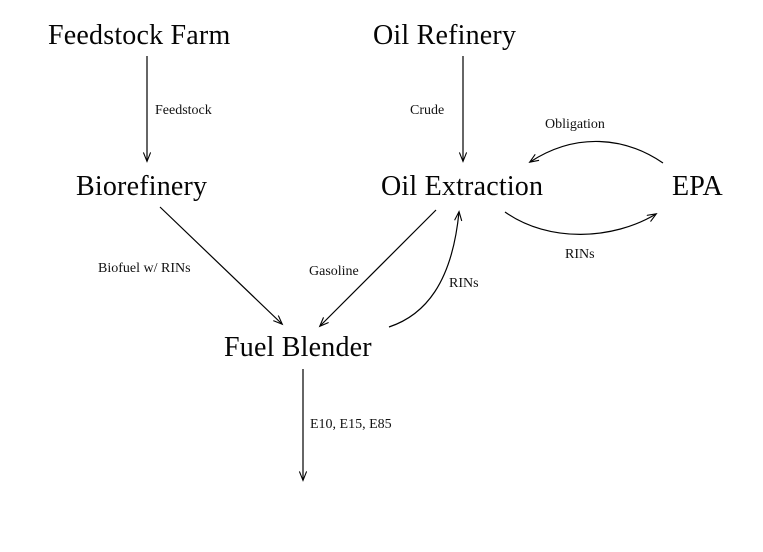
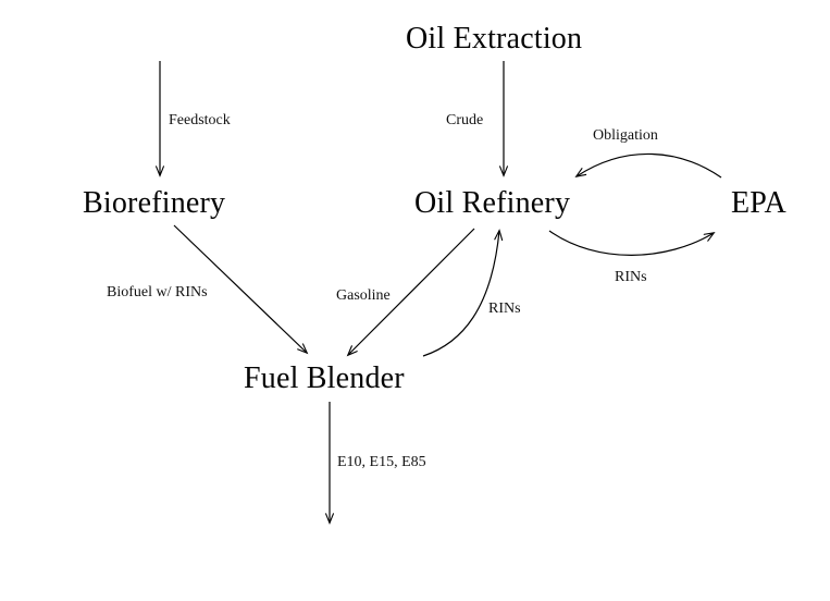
- Feedstock Farm
- Oil Refinery
+ Oil Extraction
  Biorefinery
- Oil Extraction
+ Oil Refinery
  EPA
  Fuel Blender
  Feedstock
  Crude
  Obligation
  Biofuel w/ RINs
  Gasoline
  RINs
  RINs
  E10, E15, E85
